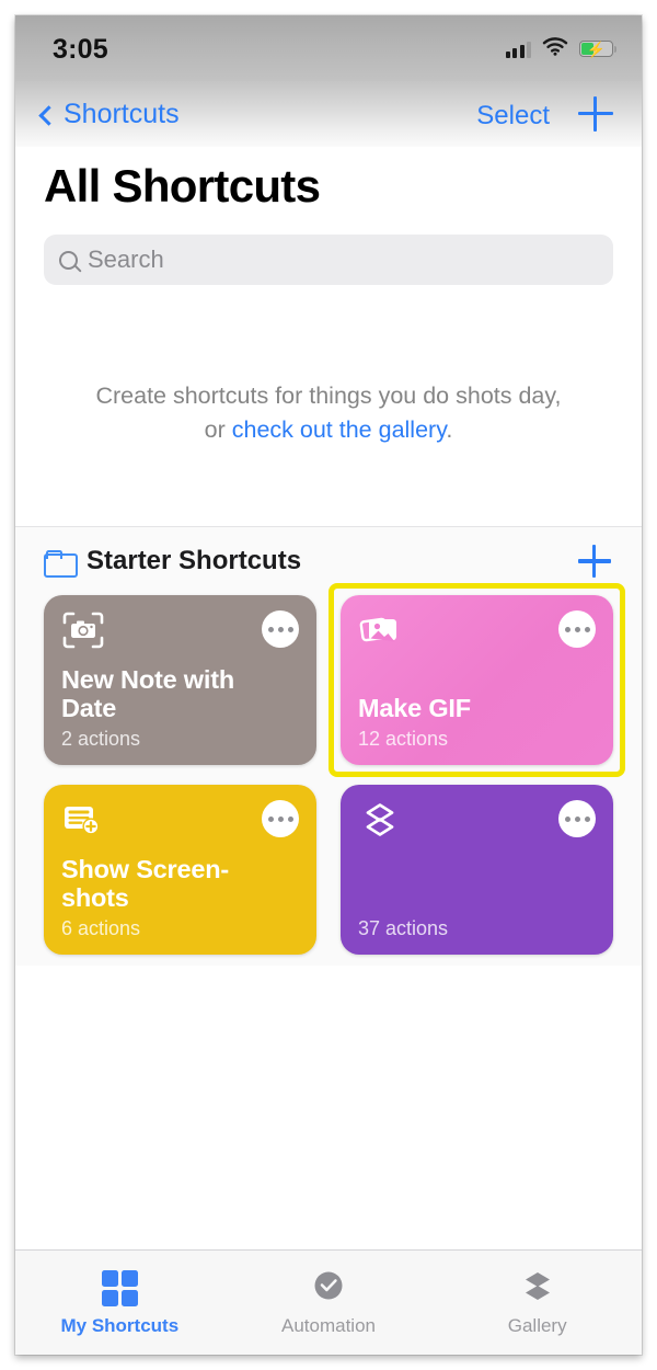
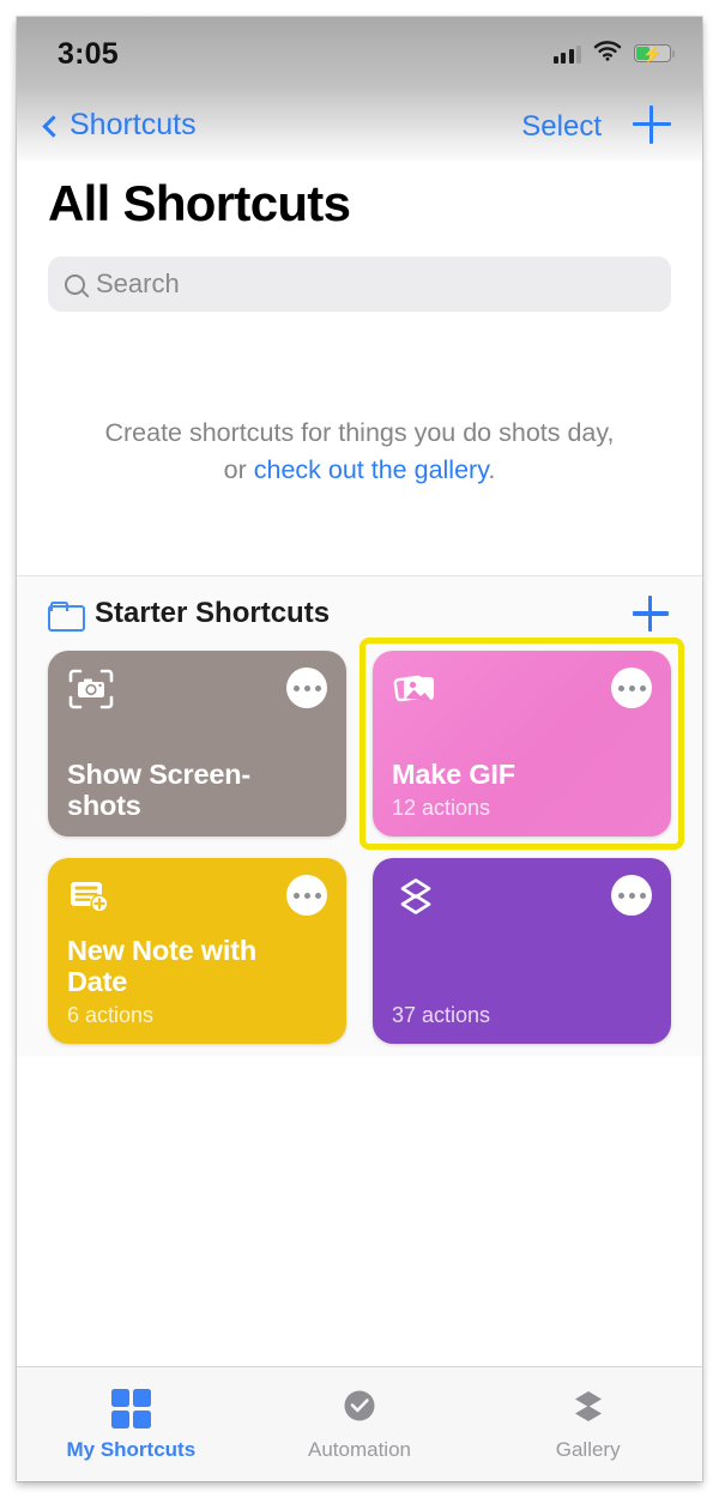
  3:05
  ⚡
  Shortcuts
  Select
  All Shortcuts
  Search
  Create shortcuts for things you do shots day,
  or check out the gallery.
  Starter Shortcuts
- New Note with
+ Show Screen-
- Date
+ shots
- 2 actions
  Make GIF
  12 actions
- Show Screen-
+ New Note with
- shots
+ Date
  6 actions
  37 actions
  My Shortcuts
  Automation
  Gallery
